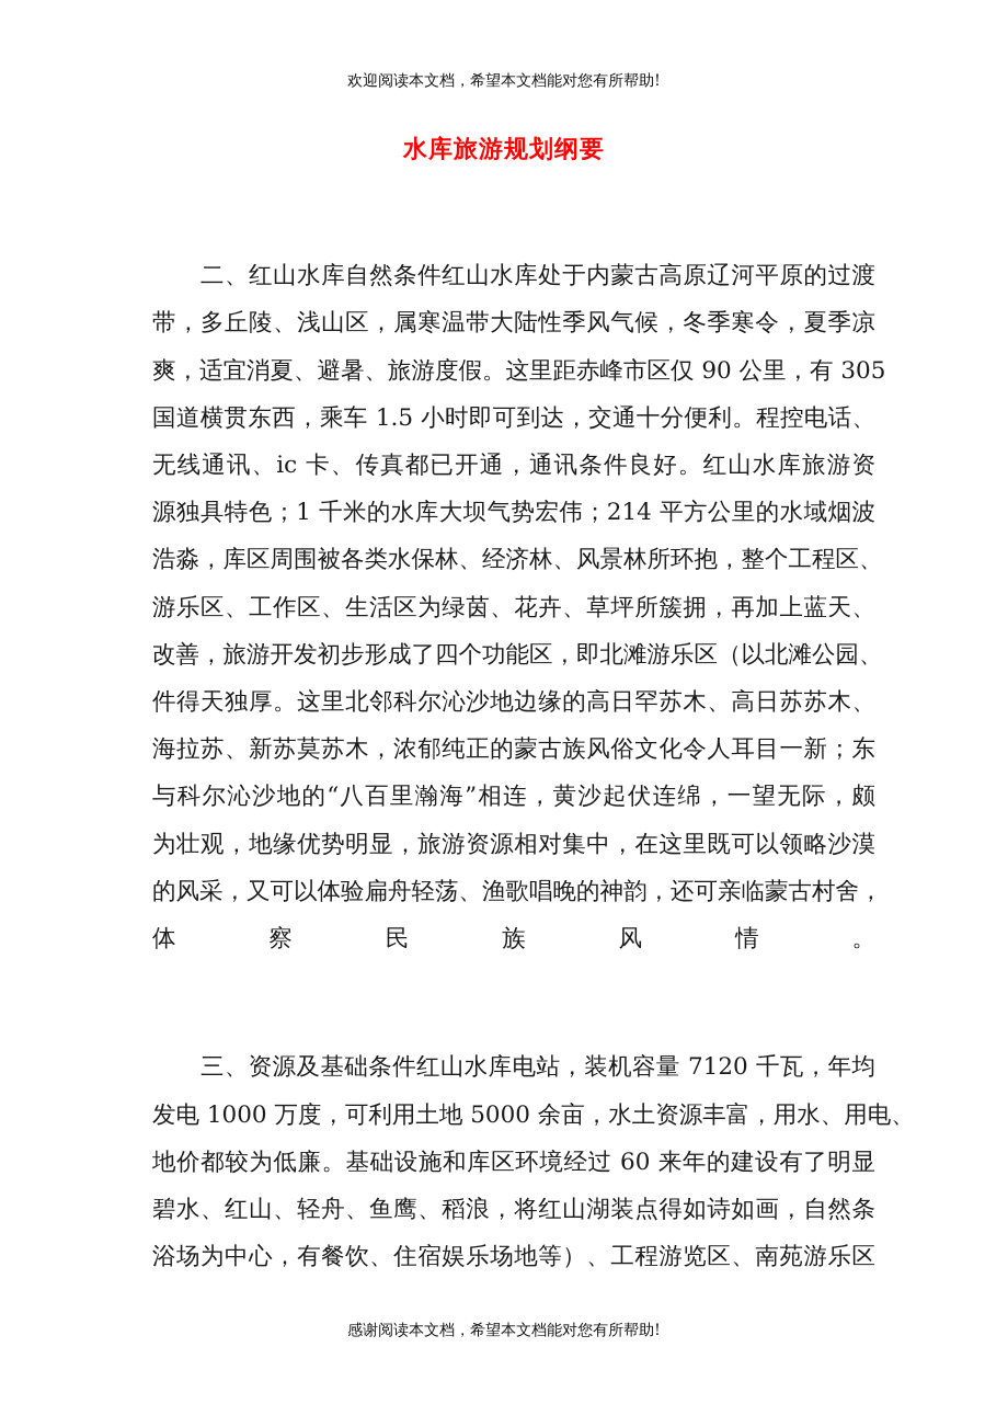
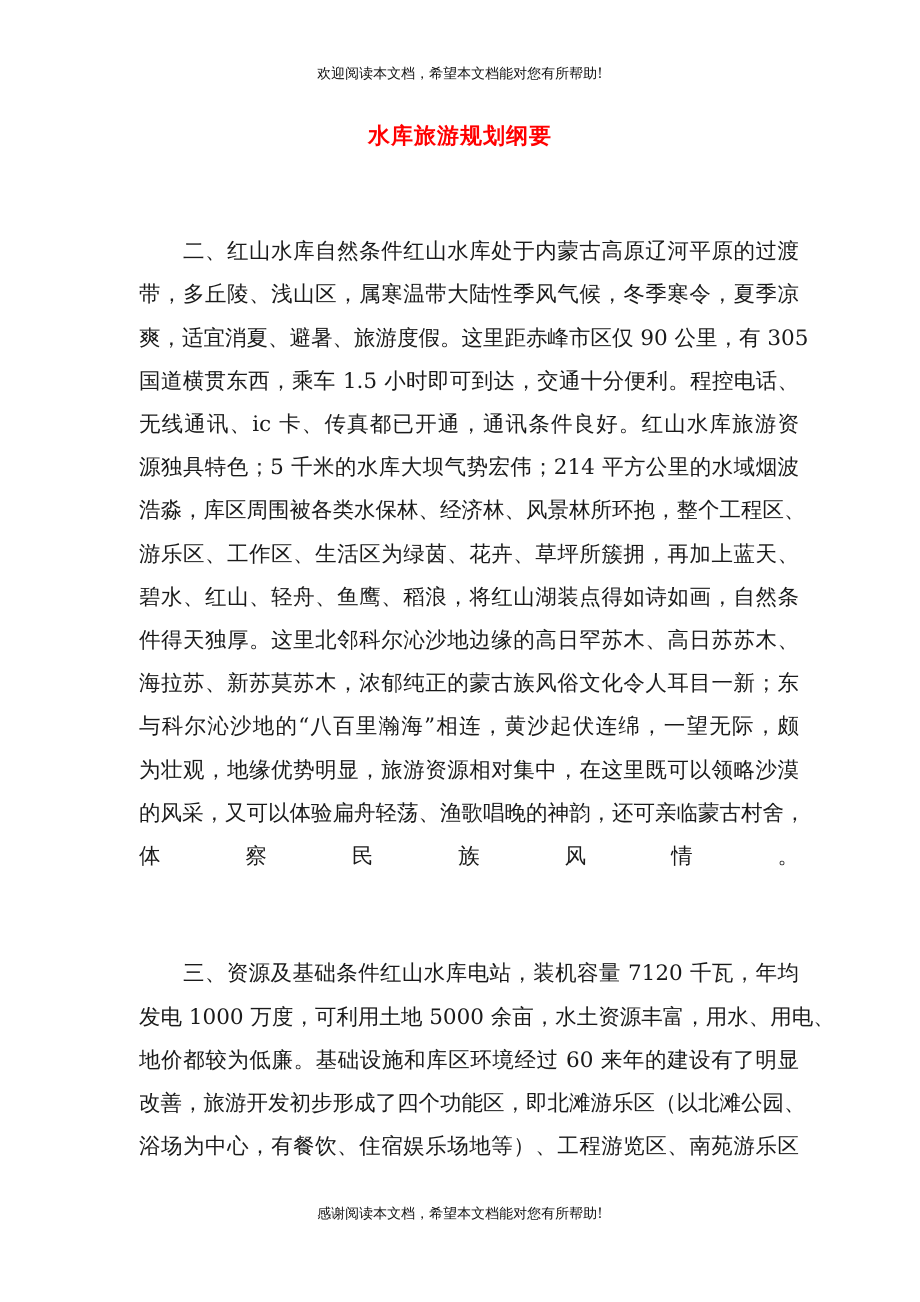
  欢迎阅读本文档，希望本文档能对您有所帮助!
  水库旅游规划纲要
  二、红山水库自然条件红山水库处于内蒙古高原辽河平原的过渡
  带，多丘陵、浅山区，属寒温带大陆性季风气候，冬季寒令，夏季凉
  爽，适宜消夏、避暑、旅游度假。这里距赤峰市区仅 90 公里，有 305
  国道横贯东西，乘车 1.5 小时即可到达，交通十分便利。程控电话、
  无线通讯、ic 卡、传真都已开通，通讯条件良好。红山水库旅游资
- 源独具特色；1 千米的水库大坝气势宏伟；214 平方公里的水域烟波
+ 源独具特色；5 千米的水库大坝气势宏伟；214 平方公里的水域烟波
  浩淼，库区周围被各类水保林、经济林、风景林所环抱，整个工程区、
  游乐区、工作区、生活区为绿茵、花卉、草坪所簇拥，再加上蓝天、
- 改善，旅游开发初步形成了四个功能区，即北滩游乐区（以北滩公园、
+ 碧水、红山、轻舟、鱼鹰、稻浪，将红山湖装点得如诗如画，自然条
  件得天独厚。这里北邻科尔沁沙地边缘的高日罕苏木、高日苏苏木、
  海拉苏、新苏莫苏木，浓郁纯正的蒙古族风俗文化令人耳目一新；东
  与科尔沁沙地的“八百里瀚海”相连，黄沙起伏连绵，一望无际，颇
  为壮观，地缘优势明显，旅游资源相对集中，在这里既可以领略沙漠
  的风采，又可以体验扁舟轻荡、渔歌唱晚的神韵，还可亲临蒙古村舍，
  体察民族风情。
  三、资源及基础条件红山水库电站，装机容量 7120 千瓦，年均
  发电 1000 万度，可利用土地 5000 余亩，水土资源丰富，用水、用电、
  地价都较为低廉。基础设施和库区环境经过 60 来年的建设有了明显
- 碧水、红山、轻舟、鱼鹰、稻浪，将红山湖装点得如诗如画，自然条
+ 改善，旅游开发初步形成了四个功能区，即北滩游乐区（以北滩公园、
  浴场为中心，有餐饮、住宿娱乐场地等）、工程游览区、南苑游乐区
  感谢阅读本文档，希望本文档能对您有所帮助!
